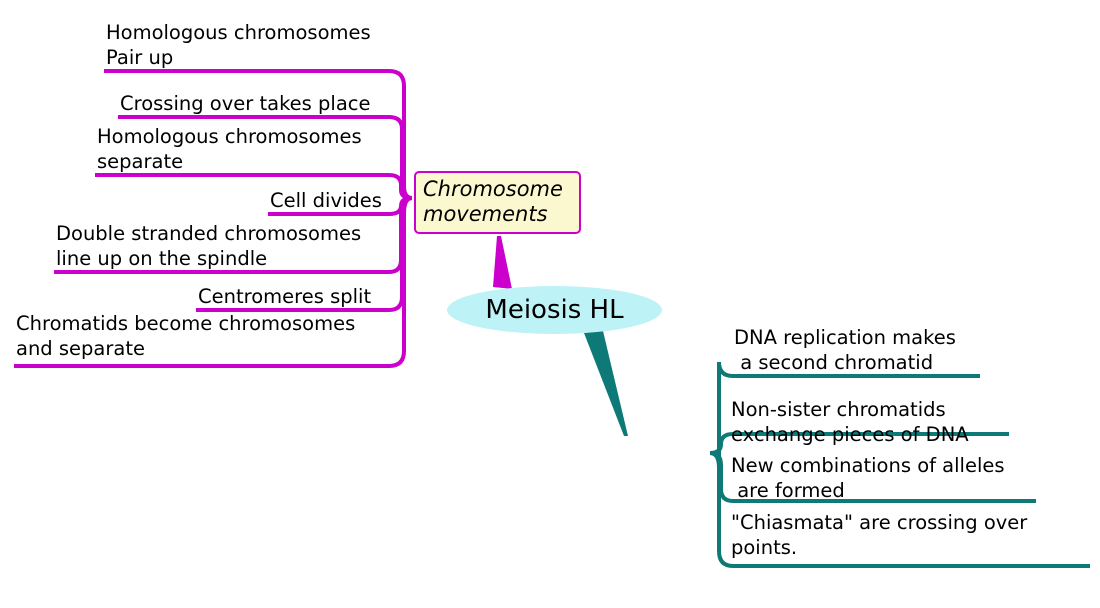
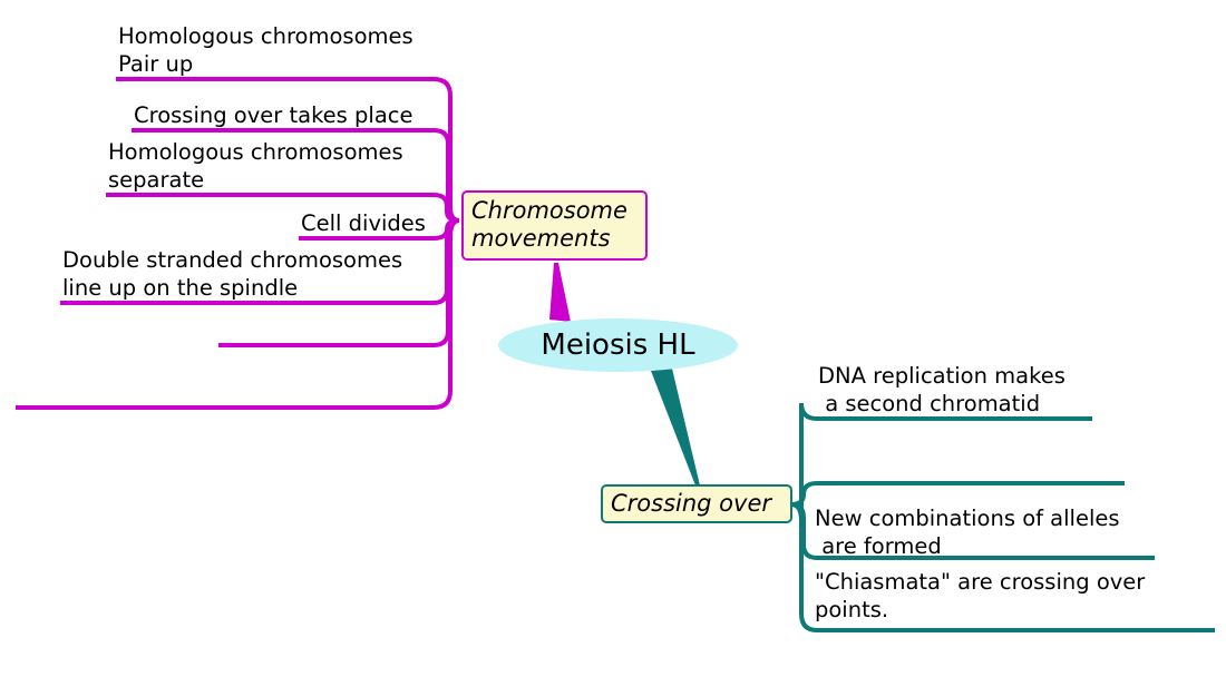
  Meiosis HL
  Chromosome
  movements
+ Crossing over
  Homologous chromosomes
  Pair up
  Crossing over takes place
  Homologous chromosomes
  separate
  Cell divides
  Double stranded chromosomes
  line up on the spindle
- Centromeres split
- Chromatids become chromosomes
- and separate
  DNA replication makes
  a second chromatid
- Non-sister chromatids
- exchange pieces of DNA
  New combinations of alleles
  are formed
  "Chiasmata" are crossing over
  points.
